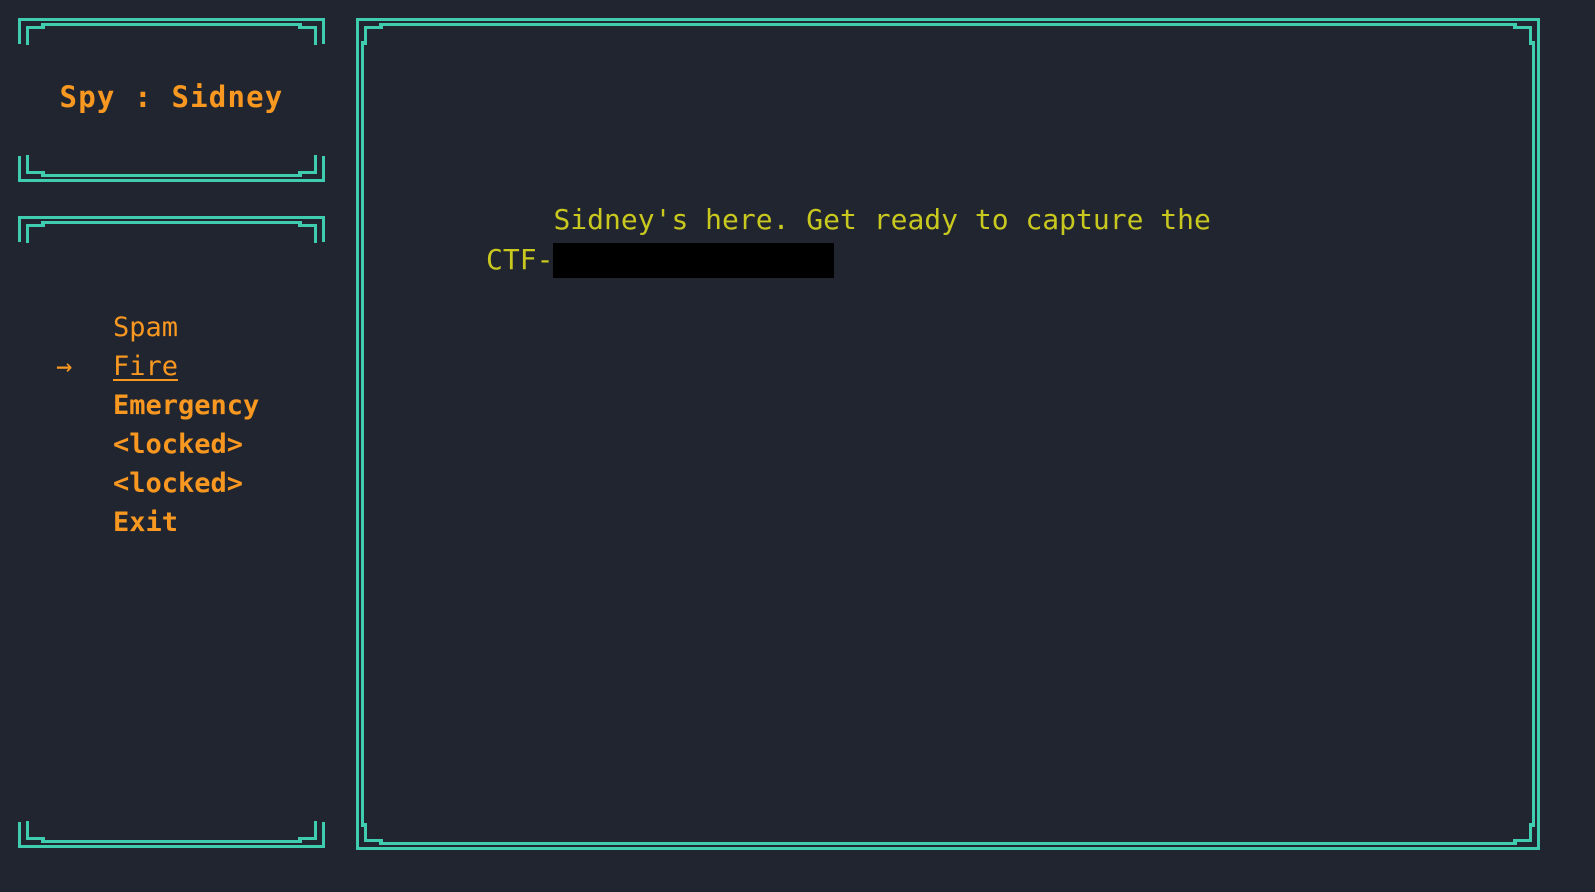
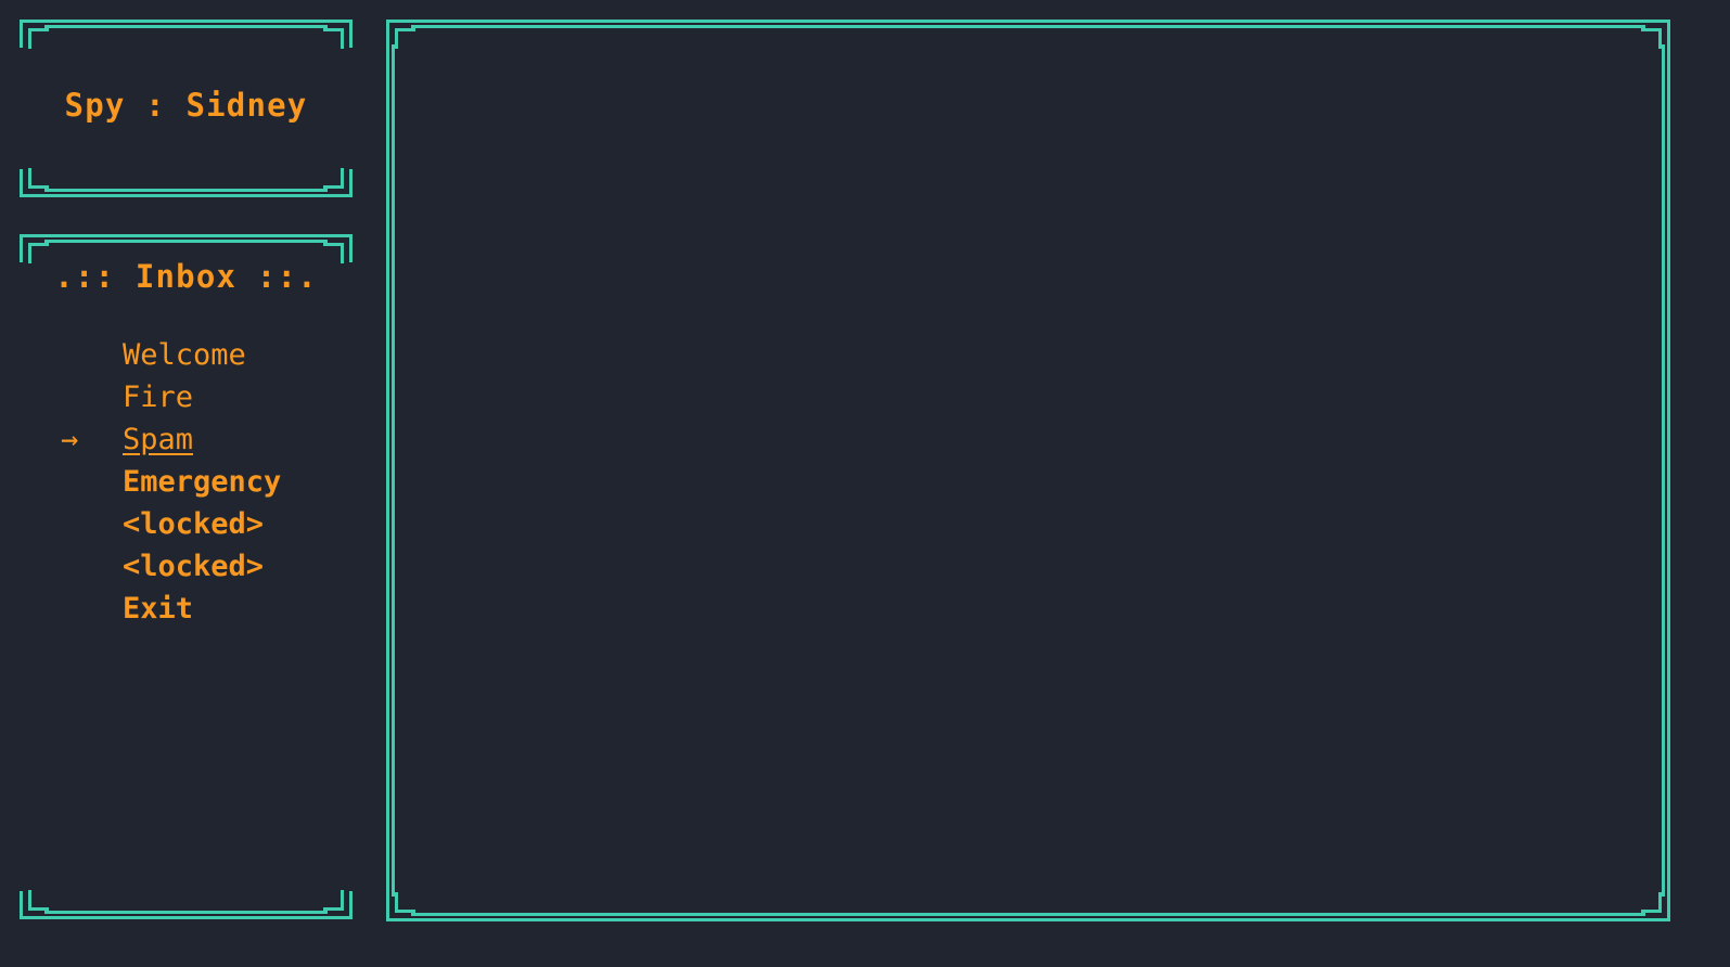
  Spy : Sidney
+ .:: Inbox ::.
+ Welcome
- Spam
+ Fire
  →
- Fire
+ Spam
  Emergency
  <locked>
  <locked>
  Exit
- Sidney's here. Get ready to capture the CTF-
